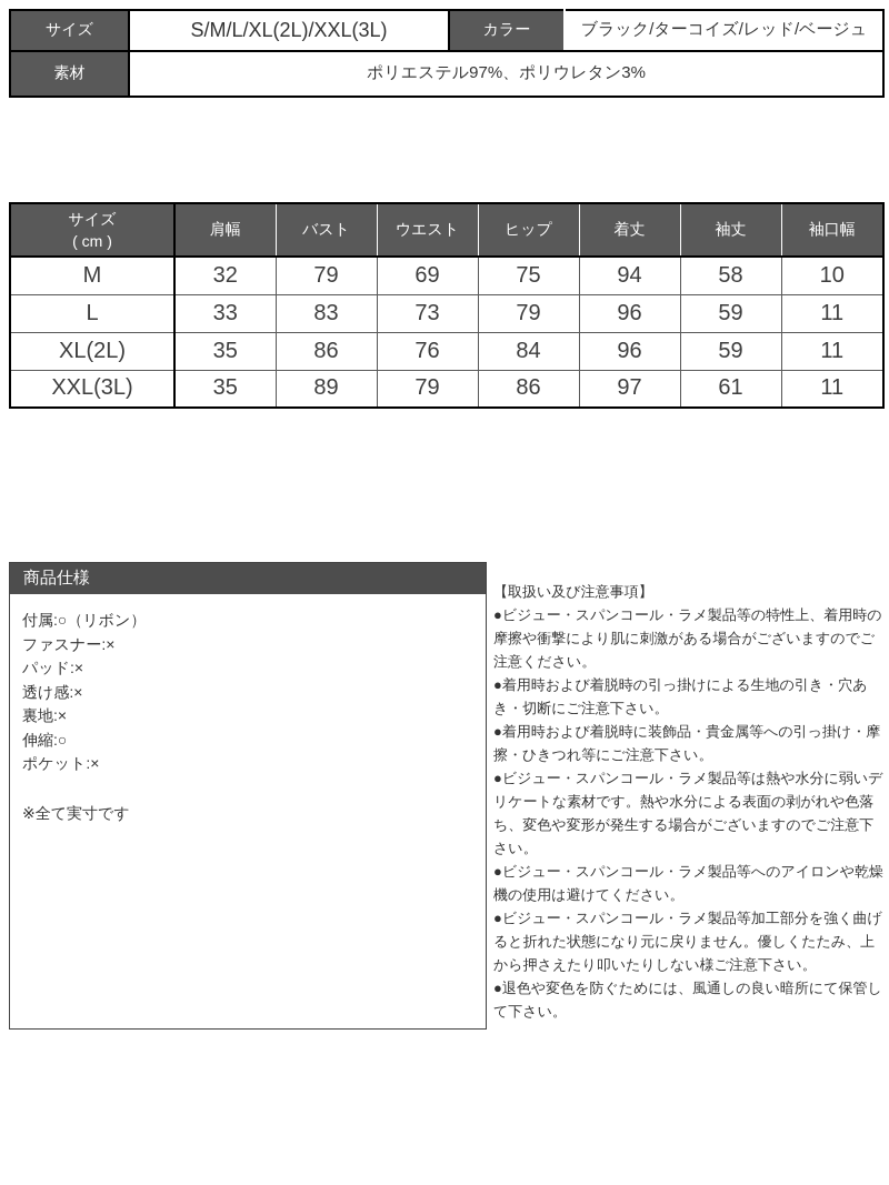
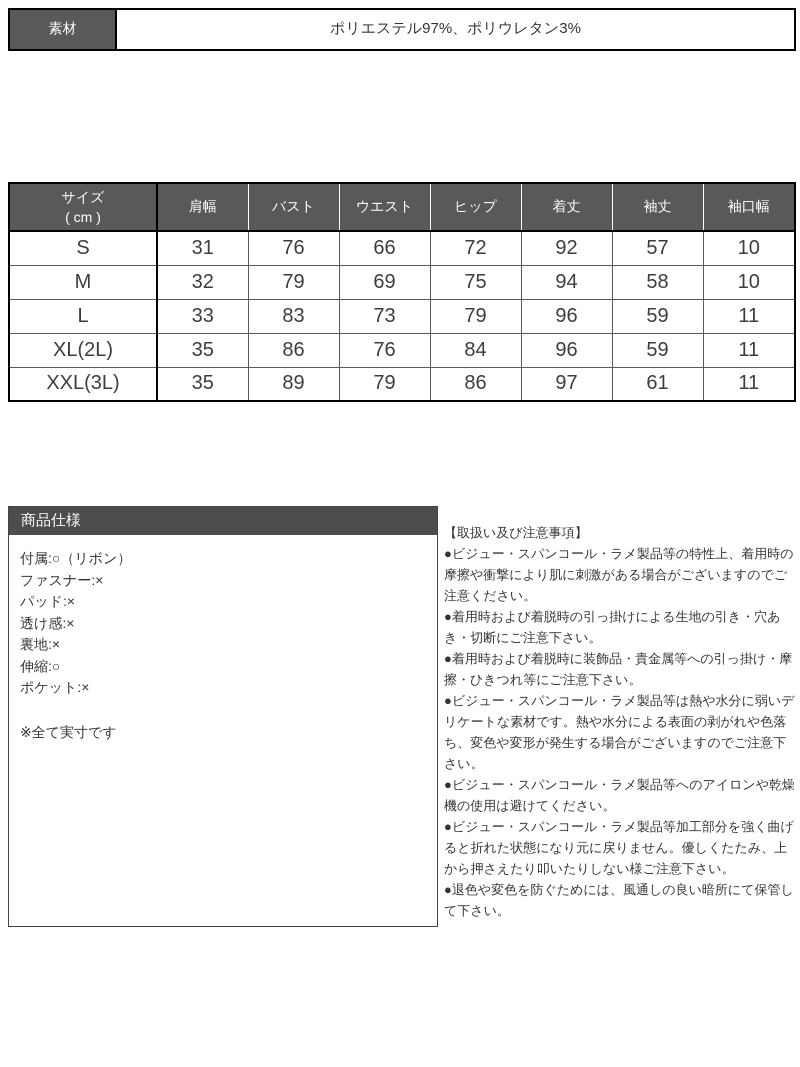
- サイズ	S/M/L/XL(2L)/XXL(3L)	カラー	ブラック/ターコイズ/レッド/ベージュ
  素材	ポリエステル97%、ポリウレタン3%
  サイズ ( cm )	肩幅	バスト	ウエスト	ヒップ	着丈	袖丈	袖口幅
+ S	31	76	66	72	92	57	10
  M	32	79	69	75	94	58	10
  L	33	83	73	79	96	59	11
  XL(2L)	35	86	76	84	96	59	11
  XXL(3L)	35	89	79	86	97	61	11
  商品仕様
  付属:○（リボン）
  ファスナー:×
  パッド:×
  透け感:×
  裏地:×
  伸縮:○
  ポケット:×
  ※全て実寸です
  【取扱い及び注意事項】
  ●ビジュー・スパンコール・ラメ製品等の特性上、着用時の摩擦や衝撃により肌に刺激がある場合がございますのでご注意ください。
  ●着用時および着脱時の引っ掛けによる生地の引き・穴あき・切断にご注意下さい。
  ●着用時および着脱時に装飾品・貴金属等への引っ掛け・摩擦・ひきつれ等にご注意下さい。
  ●ビジュー・スパンコール・ラメ製品等は熱や水分に弱いデリケートな素材です。熱や水分による表面の剥がれや色落ち、変色や変形が発生する場合がございますのでご注意下さい。
  ●ビジュー・スパンコール・ラメ製品等へのアイロンや乾燥機の使用は避けてください。
  ●ビジュー・スパンコール・ラメ製品等加工部分を強く曲げると折れた状態になり元に戻りません。優しくたたみ、上から押さえたり叩いたりしない様ご注意下さい。
  ●退色や変色を防ぐためには、風通しの良い暗所にて保管して下さい。
